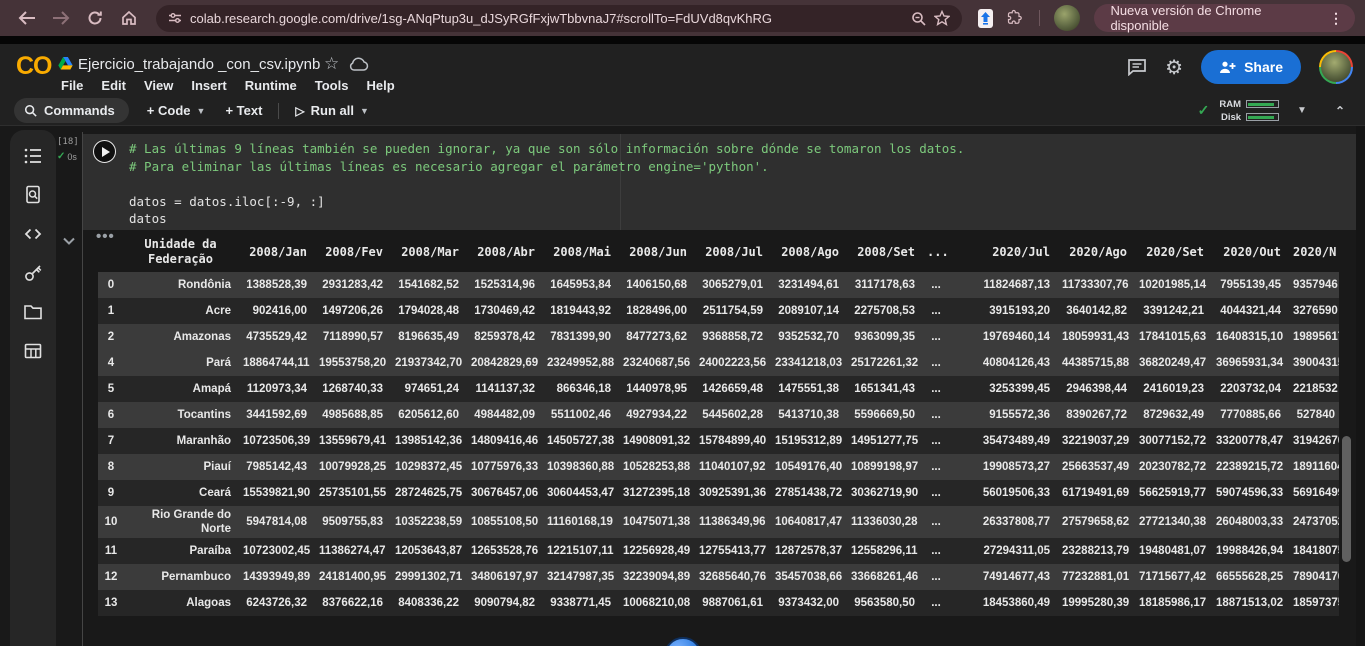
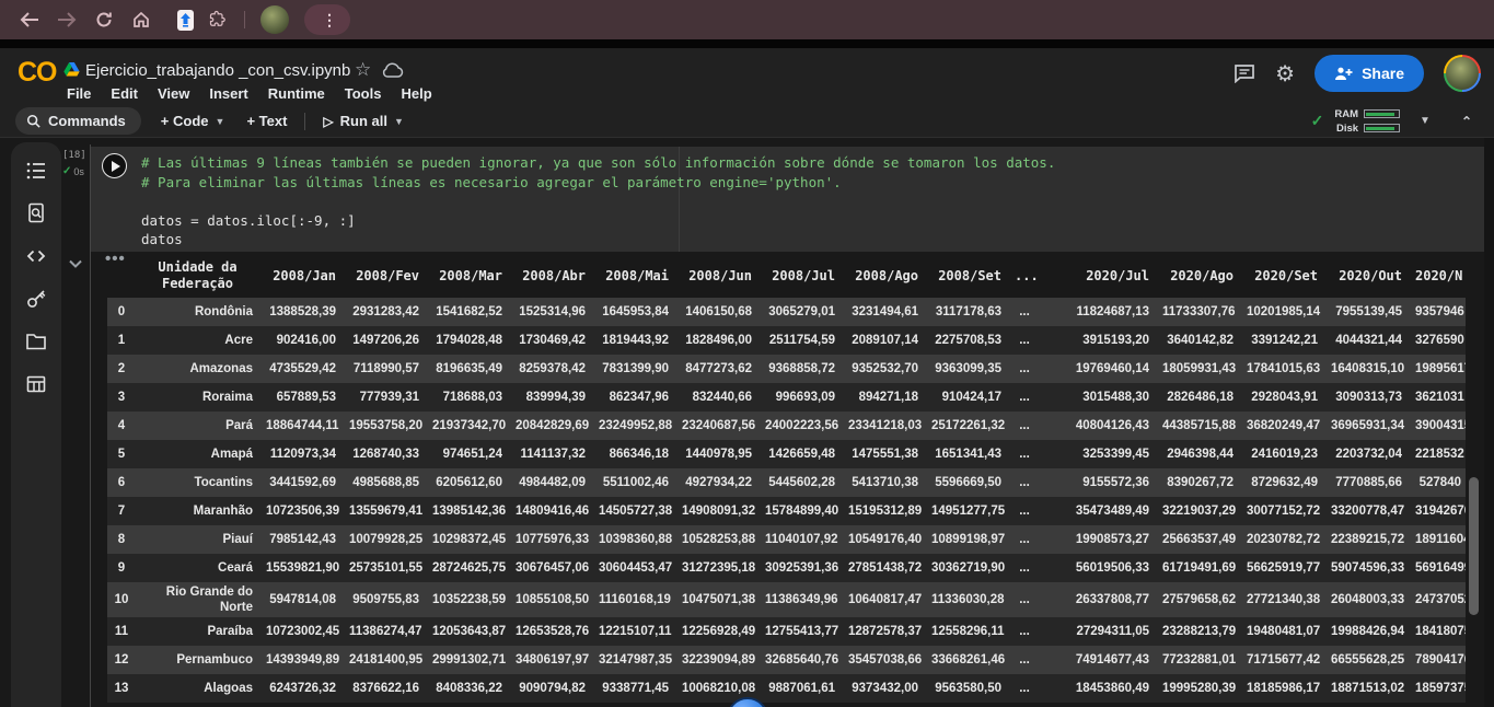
- colab.research.google.com/drive/1sg-ANqPtup3u_dJSyRGfFxjwTbbvnaJ7#scrollTo=FdUVd8qvKhRG
- Nueva versión de Chrome disponible
  ⋮
  CO
  Ejercicio_trabajando _con_csv.ipynb
  ☆
  File
  Edit
  View
  Insert
  Runtime
  Tools
  Help
  ⚙
  Share
  Commands
  + Code
  ▼
  + Text
  ▷
  Run all
  ▼
  ✓
  RAM
  Disk
  ▼
  ⌃
  [18]
  ✓
  0s
  # Las últimas 9 líneas también se pueden ignorar, ya que son sólo información sobre dónde se tomaron los datos.
  # Para eliminar las últimas líneas es necesario agregar el parámetro engine='python'.
  datos = datos.iloc[:-9, :]
  datos
  •••
  	Unidade da Federação	2008/Jan	2008/Fev	2008/Mar	2008/Abr	2008/Mai	2008/Jun	2008/Jul	2008/Ago	2008/Set	...	2020/Jul	2020/Ago	2020/Set	2020/Out	2020/N
  0	Rondônia	1388528,39	2931283,42	1541682,52	1525314,96	1645953,84	1406150,68	3065279,01	3231494,61	3117178,63	...	11824687,13	11733307,76	10201985,14	7955139,45	9357946
  1	Acre	902416,00	1497206,26	1794028,48	1730469,42	1819443,92	1828496,00	2511754,59	2089107,14	2275708,53	...	3915193,20	3640142,82	3391242,21	4044321,44	3276590
  2	Amazonas	4735529,42	7118990,57	8196635,49	8259378,42	7831399,90	8477273,62	9368858,72	9352532,70	9363099,35	...	19769460,14	18059931,43	17841015,63	16408315,10	1989561
+ 3	Roraima	657889,53	777939,31	718688,03	839994,39	862347,96	832440,66	996693,09	894271,18	910424,17	...	3015488,30	2826486,18	2928043,91	3090313,73	3621031
  4	Pará	18864744,11	19553758,20	21937342,70	20842829,69	23249952,88	23240687,56	24002223,56	23341218,03	25172261,32	...	40804126,43	44385715,88	36820249,47	36965931,34	3900431
  5	Amapá	1120973,34	1268740,33	974651,24	1141137,32	866346,18	1440978,95	1426659,48	1475551,38	1651341,43	...	3253399,45	2946398,44	2416019,23	2203732,04	2218532
  6	Tocantins	3441592,69	4985688,85	6205612,60	4984482,09	5511002,46	4927934,22	5445602,28	5413710,38	5596669,50	...	9155572,36	8390267,72	8729632,49	7770885,66	527840
  7	Maranhão	10723506,39	13559679,41	13985142,36	14809416,46	14505727,38	14908091,32	15784899,40	15195312,89	14951277,75	...	35473489,49	32219037,29	30077152,72	33200778,47	3194267
  8	Piauí	7985142,43	10079928,25	10298372,45	10775976,33	10398360,88	10528253,88	11040107,92	10549176,40	10899198,97	...	19908573,27	25663537,49	20230782,72	22389215,72	1891160
  9	Ceará	15539821,90	25735101,55	28724625,75	30676457,06	30604453,47	31272395,18	30925391,36	27851438,72	30362719,90	...	56019506,33	61719491,69	56625919,77	59074596,33	5691649
  10	Rio Grande do Norte	5947814,08	9509755,83	10352238,59	10855108,50	11160168,19	10475071,38	11386349,96	10640817,47	11336030,28	...	26337808,77	27579658,62	27721340,38	26048003,33	2473705
  11	Paraíba	10723002,45	11386274,47	12053643,87	12653528,76	12215107,11	12256928,49	12755413,77	12872578,37	12558296,11	...	27294311,05	23288213,79	19480481,07	19988426,94	1841807
  12	Pernambuco	14393949,89	24181400,95	29991302,71	34806197,97	32147987,35	32239094,89	32685640,76	35457038,66	33668261,46	...	74914677,43	77232881,01	71715677,42	66555628,25	7890417
  13	Alagoas	6243726,32	8376622,16	8408336,22	9090794,82	9338771,45	10068210,08	9887061,61	9373432,00	9563580,50	...	18453860,49	19995280,39	18185986,17	18871513,02	1859737
